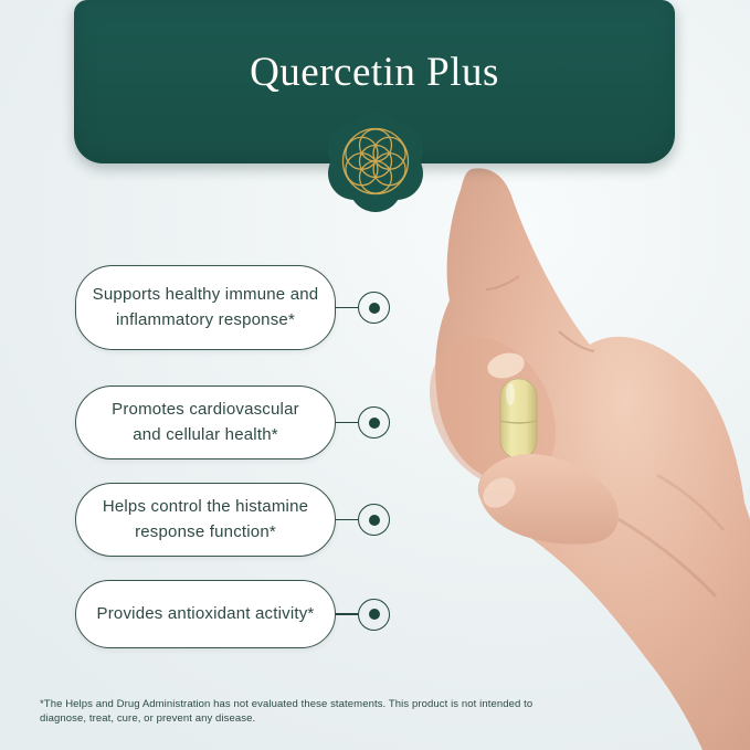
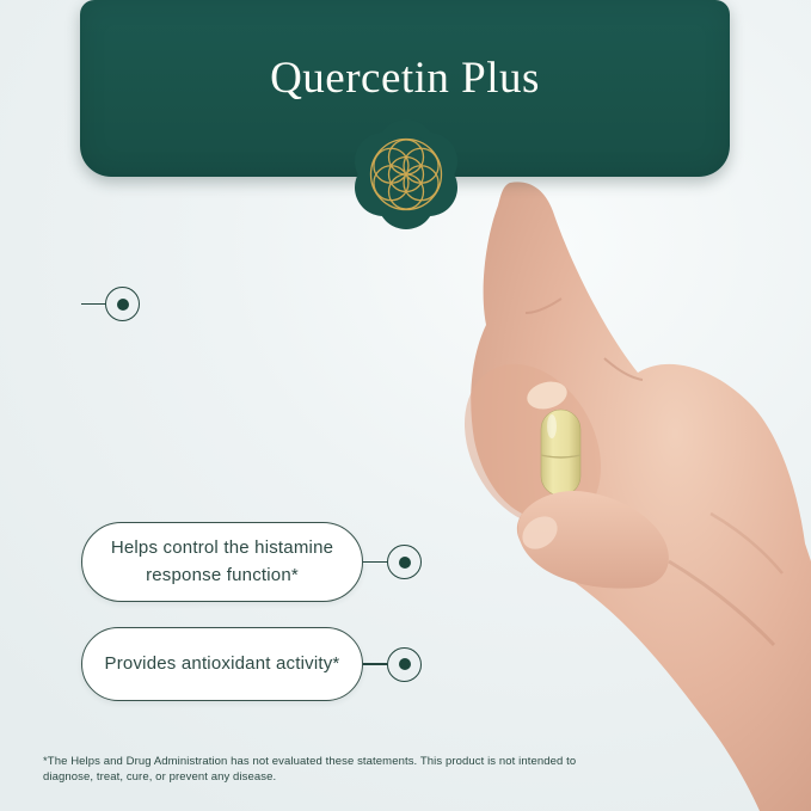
  Quercetin Plus
- Supports healthy immune and
- inflammatory response*
- Promotes cardiovascular
- and cellular health*
  Helps control the histamine
  response function*
  Provides antioxidant activity*
  *The Helps and Drug Administration has not evaluated these statements. This product is not intended to diagnose, treat, cure, or prevent any disease.
